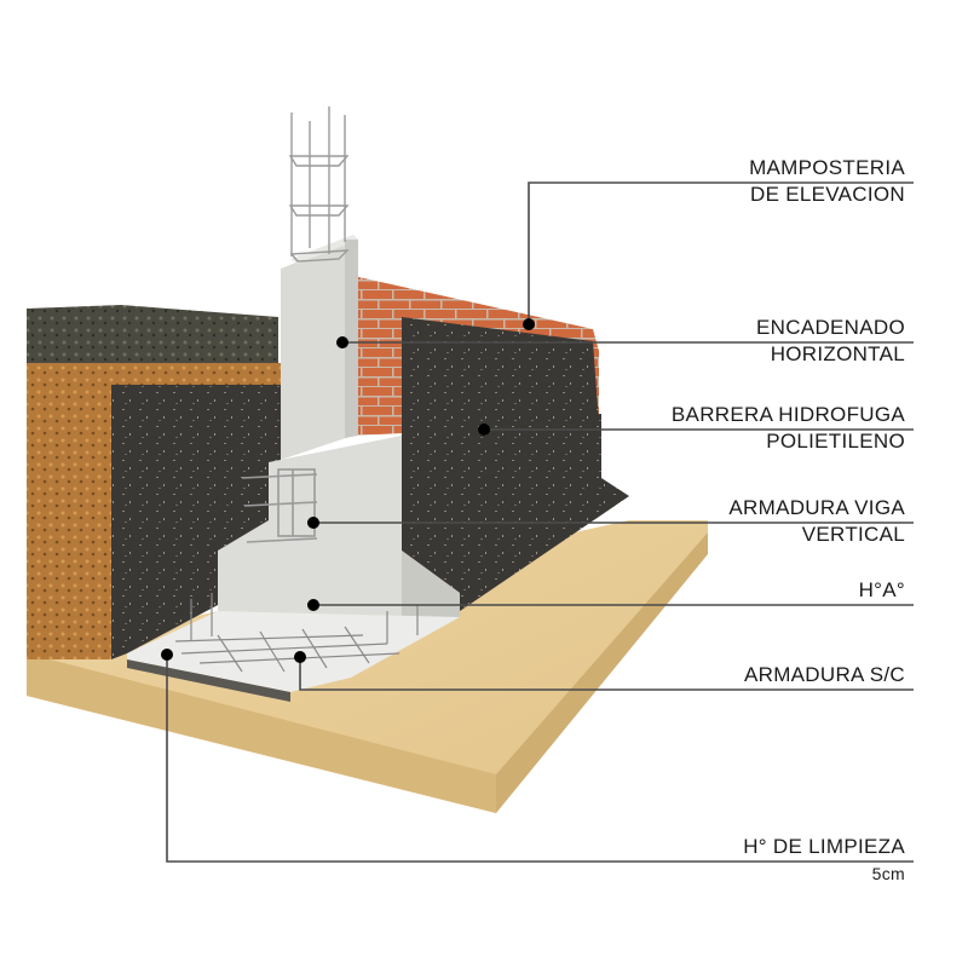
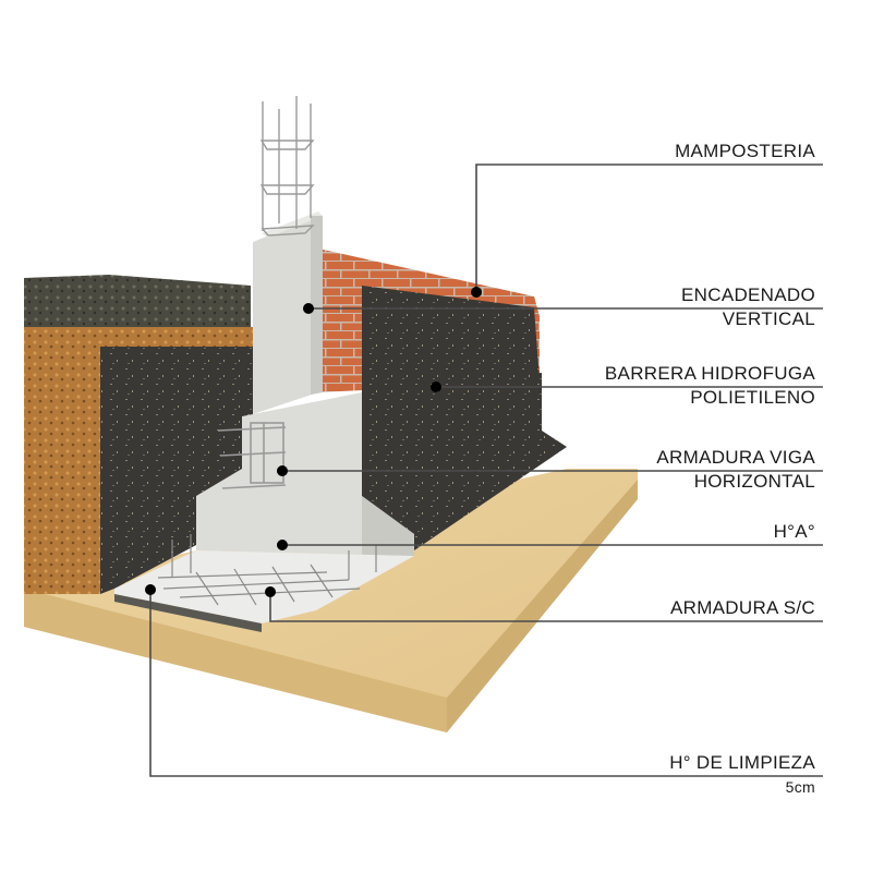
  MAMPOSTERIA
- DE ELEVACION
  ENCADENADO
- HORIZONTAL
+ VERTICAL
  BARRERA HIDROFUGA
  POLIETILENO
  ARMADURA VIGA
- VERTICAL
+ HORIZONTAL
  H°A°
  ARMADURA S/C
  H° DE LIMPIEZA
  5cm
